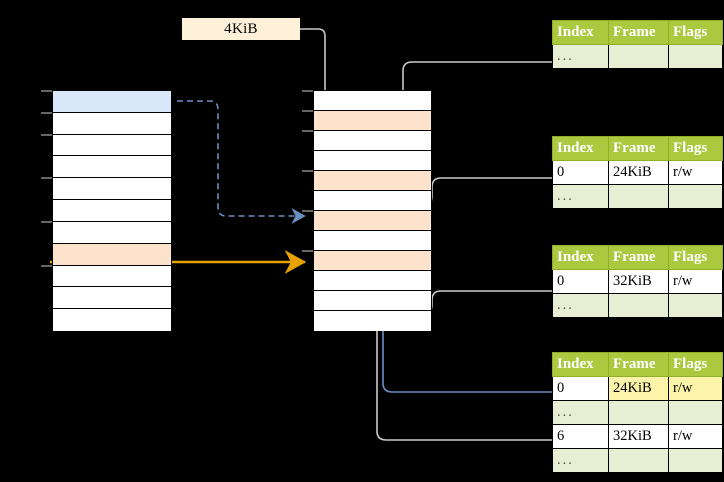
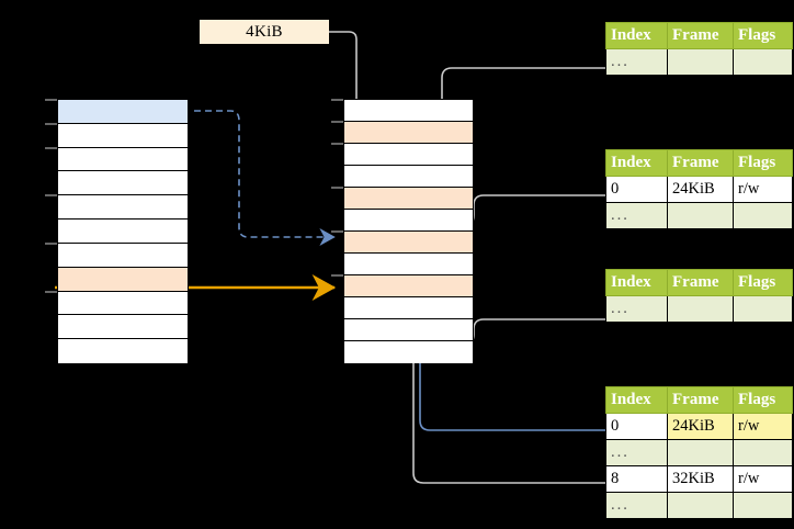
  4KiB
  Index	Frame	Flags
  ...
  Index	Frame	Flags
  0	24KiB	r/w
  ...
  Index	Frame	Flags
- 0	32KiB	r/w
  ...
  Index	Frame	Flags
  0	24KiB	r/w
  ...
- 6	32KiB	r/w
+ 8	32KiB	r/w
  ...
